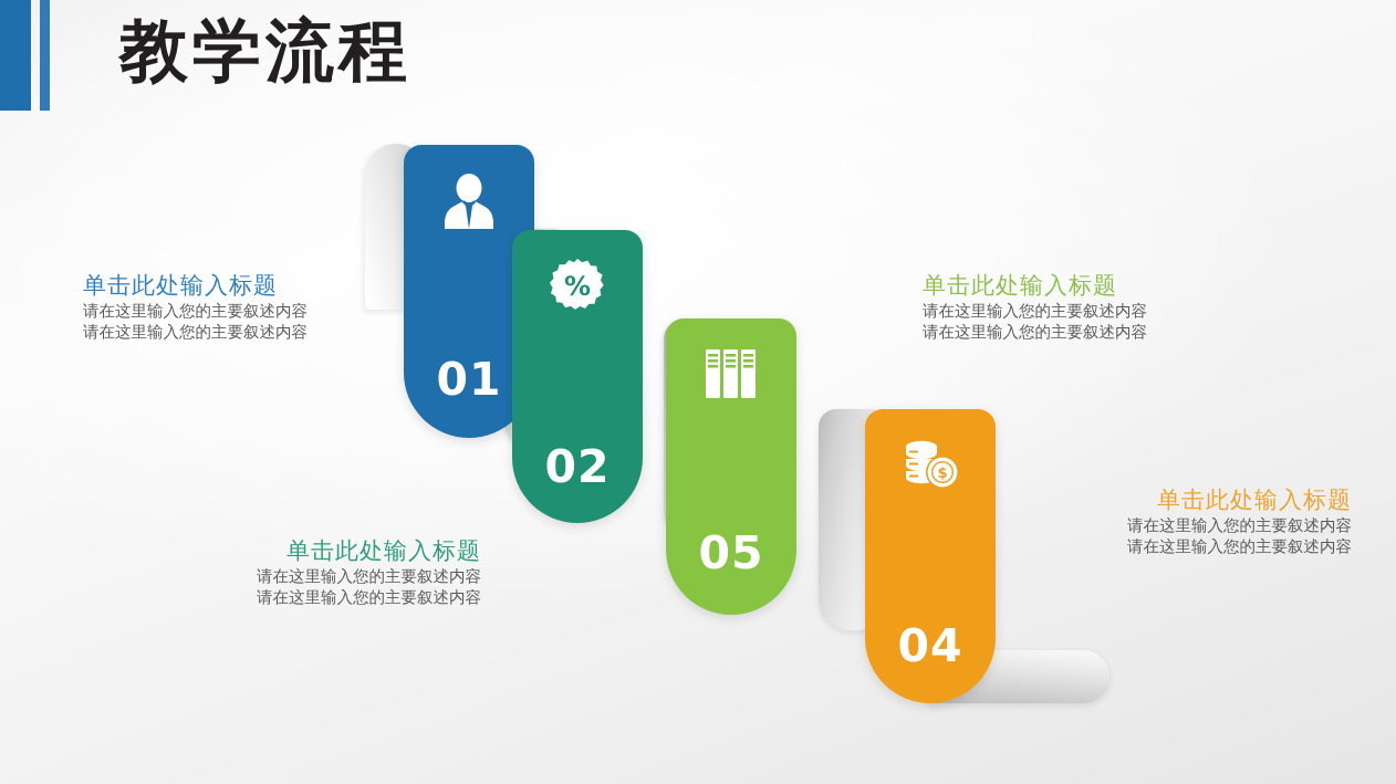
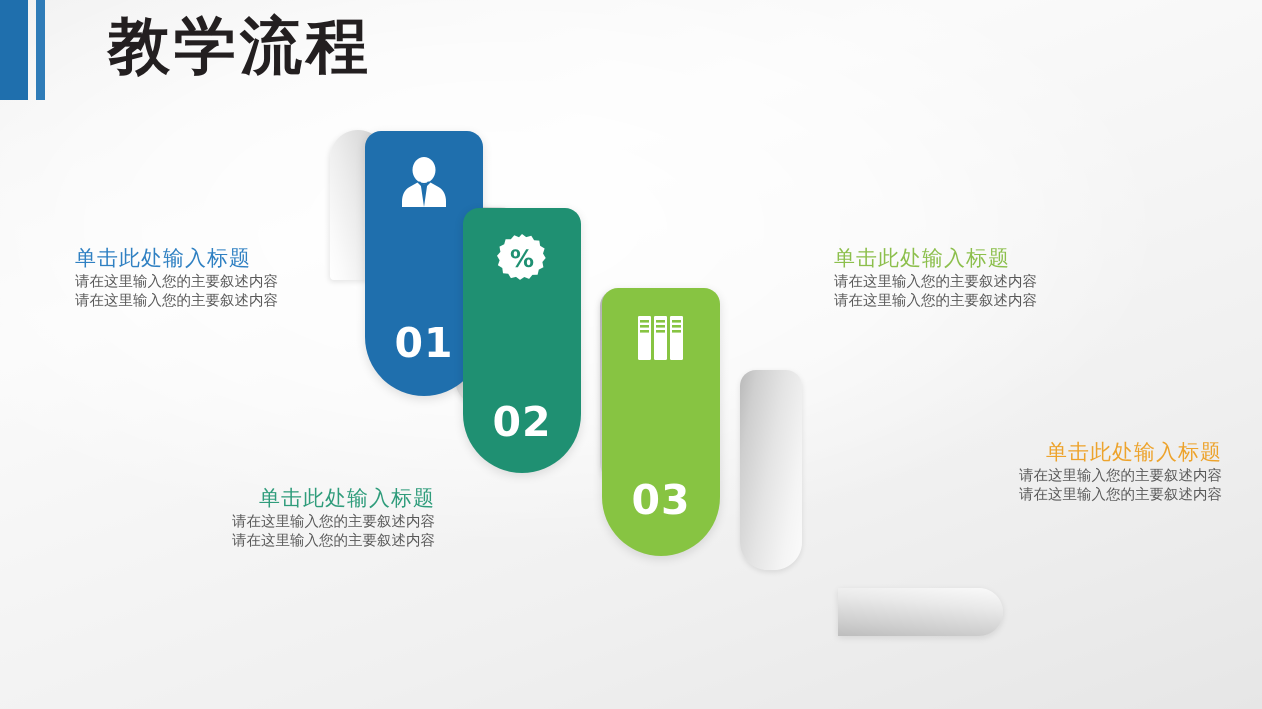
  教学流程
  01
  单击此处输入标题
  请在这里输入您的主要叙述内容
  请在这里输入您的主要叙述内容
  %
  02
  单击此处输入标题
  请在这里输入您的主要叙述内容
  请在这里输入您的主要叙述内容
- 05
+ 03
  单击此处输入标题
  请在这里输入您的主要叙述内容
  请在这里输入您的主要叙述内容
- $
- 04
  单击此处输入标题
  请在这里输入您的主要叙述内容
  请在这里输入您的主要叙述内容
